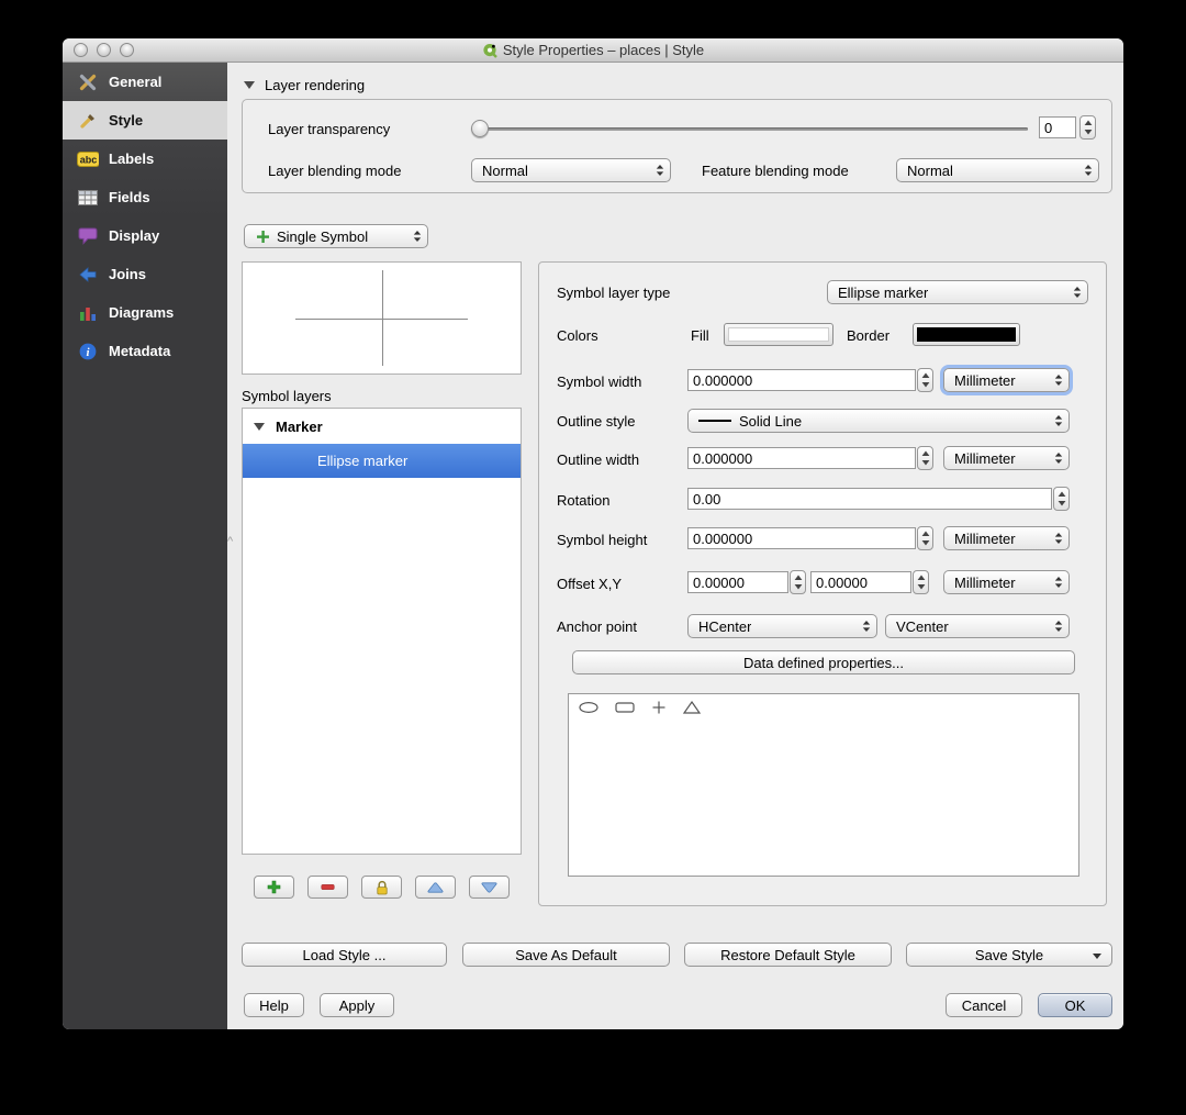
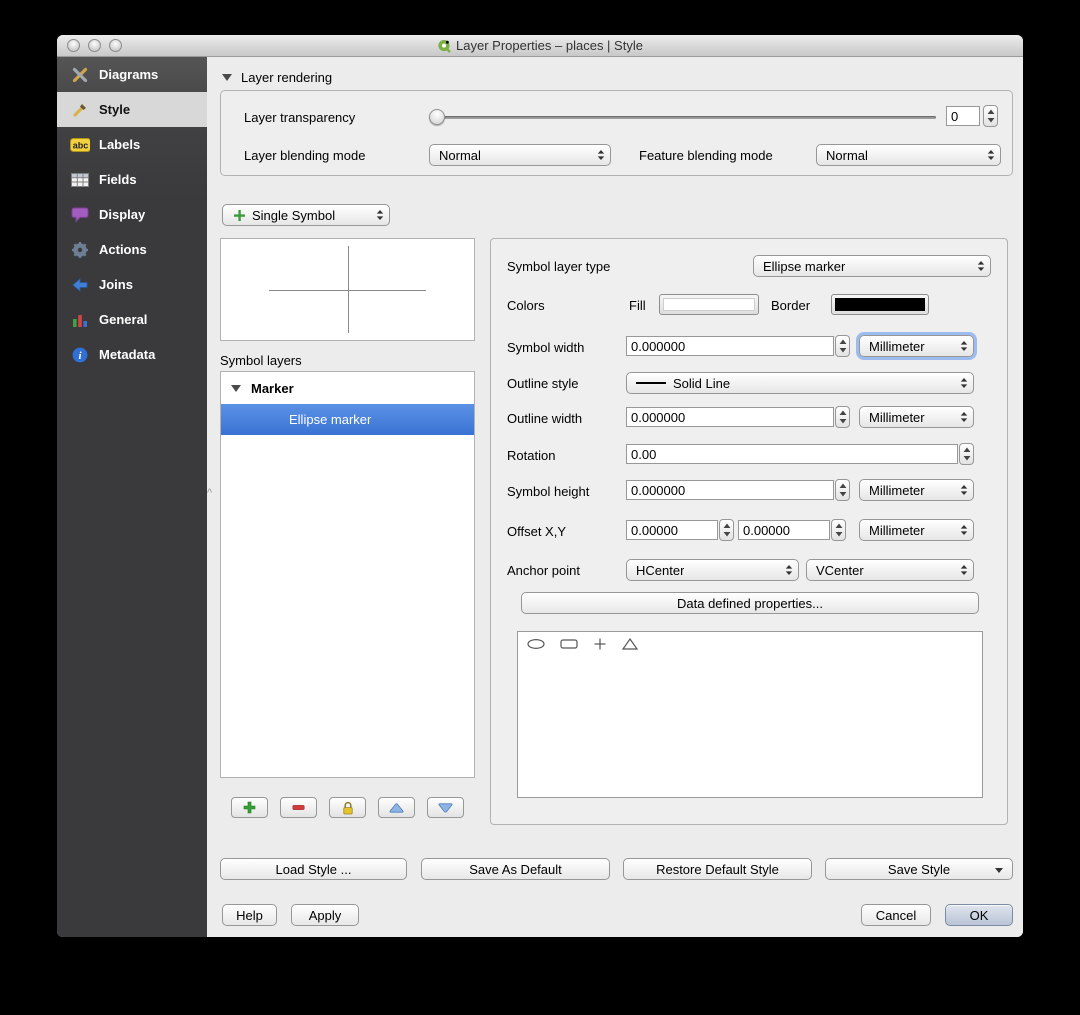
- Style Properties – places | Style
+ Layer Properties – places | Style
- General
+ Diagrams
  Style
  abc
  Labels
  Fields
  Display
+ Actions
  Joins
- Diagrams
+ General
  i
  Metadata
  ^
  Layer rendering
  Layer transparency
  0
  Layer blending mode
  Normal
  Feature blending mode
  Normal
  Single Symbol
  Symbol layers
  Marker
  Ellipse marker
  Symbol layer type
  Ellipse marker
  Colors
  Fill
  Border
  Symbol width
  0.000000
  Millimeter
  Outline style
  Solid Line
  Outline width
  0.000000
  Millimeter
  Rotation
  0.00
  Symbol height
  0.000000
  Millimeter
  Offset X,Y
  0.00000
  0.00000
  Millimeter
  Anchor point
  HCenter
  VCenter
  Data defined properties...
  Load Style ...
  Save As Default
  Restore Default Style
  Save Style
  Help
  Apply
  Cancel
  OK
